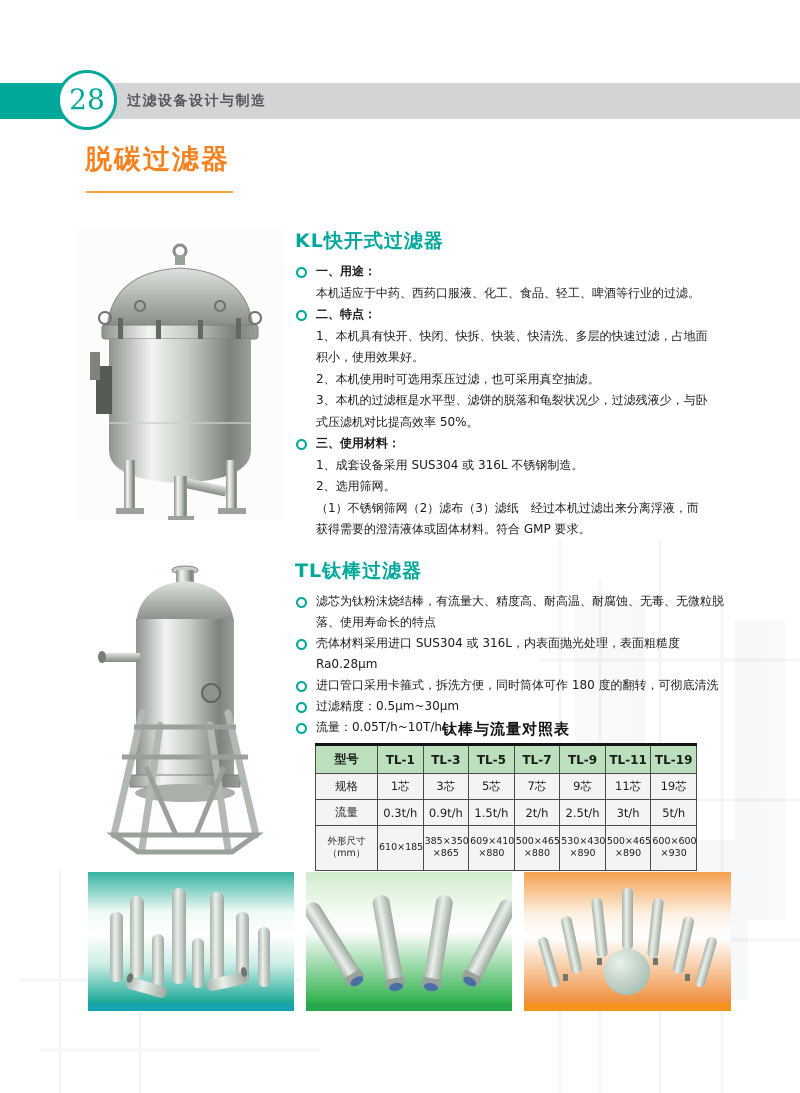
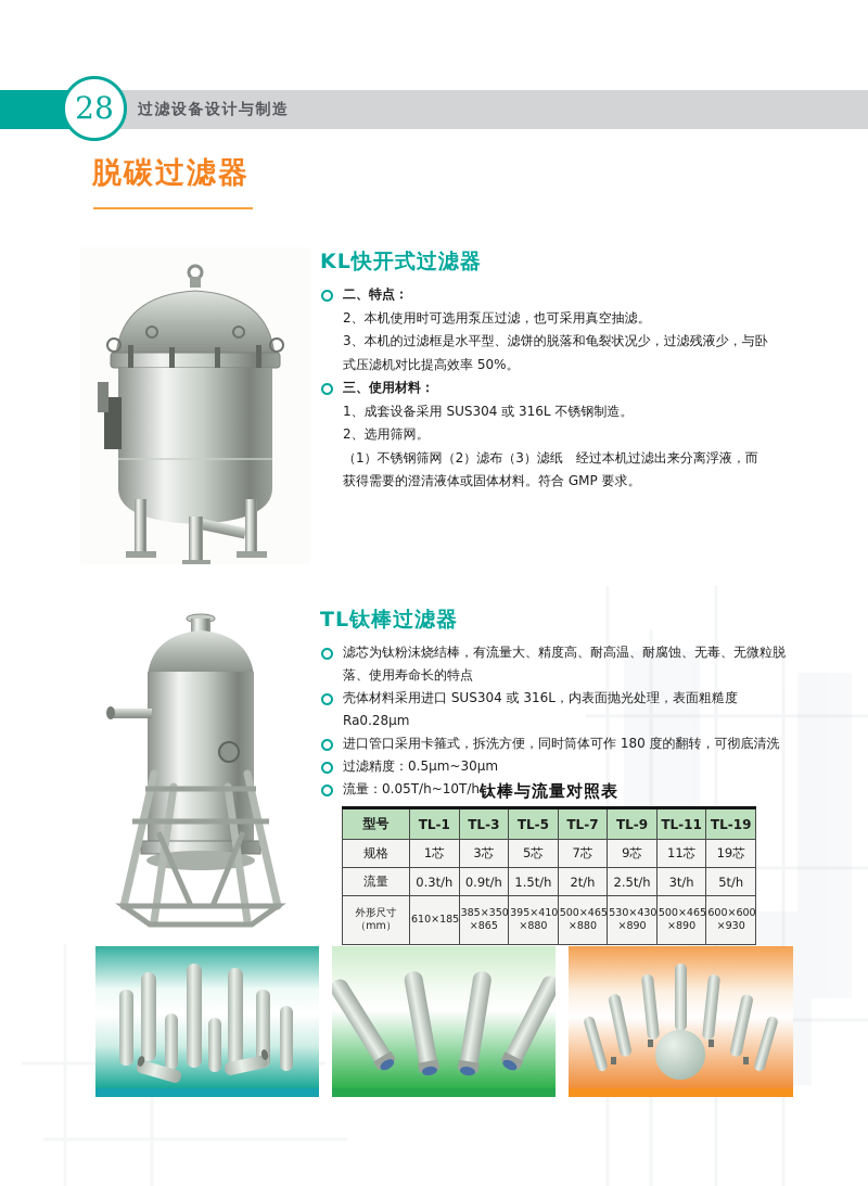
  过滤设备设计与制造
  28
  脱碳过滤器
  KL快开式过滤器
- 一、用途：
- 本机适应于中药、西药口服液、化工、食品、轻工、啤酒等行业的过滤。
  二、特点：
- 1、本机具有快开、快闭、快拆、快装、快清洗、多层的快速过滤，占地面积小，使用效果好。
  2、本机使用时可选用泵压过滤，也可采用真空抽滤。
  3、本机的过滤框是水平型、滤饼的脱落和龟裂状况少，过滤残液少，与卧式压滤机对比提高效率 50%。
  三、使用材料：
  1、成套设备采用 SUS304 或 316L 不锈钢制造。
  2、选用筛网。
  （1）不锈钢筛网（2）滤布（3）滤纸 经过本机过滤出来分离浮液，而获得需要的澄清液体或固体材料。符合 GMP 要求。
  TL钛棒过滤器
  滤芯为钛粉沫烧结棒，有流量大、精度高、耐高温、耐腐蚀、无毒、无微粒脱落、使用寿命长的特点
  壳体材料采用进口 SUS304 或 316L，内表面抛光处理，表面粗糙度 Ra0.28μm
  进口管口采用卡箍式，拆洗方便，同时筒体可作 180 度的翻转，可彻底清洗
  过滤精度：0.5μm~30μm
  流量：0.05T/h~10T/h
  钛棒与流量对照表
  型号	TL-1	TL-3	TL-5	TL-7	TL-9	TL-11	TL-19
  规格	1芯	3芯	5芯	7芯	9芯	11芯	19芯
  流量	0.3t/h	0.9t/h	1.5t/h	2t/h	2.5t/h	3t/h	5t/h
- 外形尺寸（mm）	610×185	385×350 ×865	609×410 ×880	500×465 ×880	530×430 ×890	500×465 ×890	600×600 ×930
+ 外形尺寸（mm）	610×185	385×350 ×865	395×410 ×880	500×465 ×880	530×430 ×890	500×465 ×890	600×600 ×930
